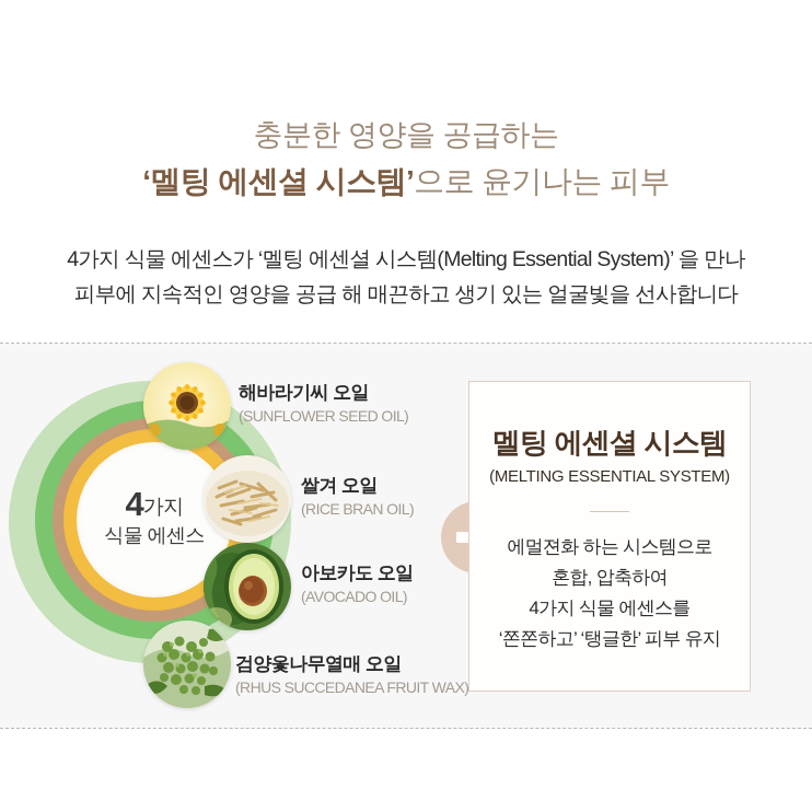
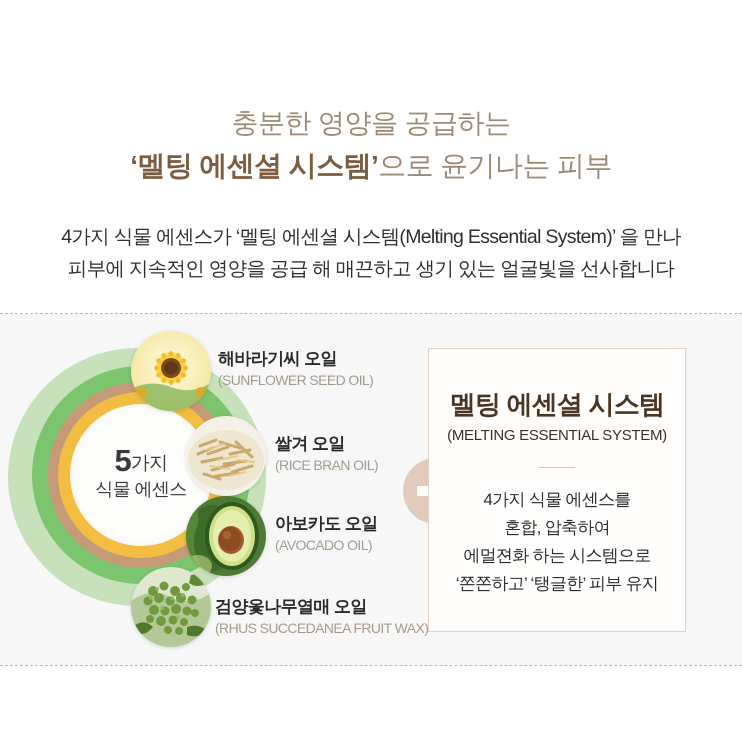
  충분한 영양을 공급하는
  ‘멜팅 에센셜 시스템’으로 윤기나는 피부
  4가지 식물 에센스가 ‘멜팅 에센셜 시스템(Melting Essential System)’ 을 만나
  피부에 지속적인 영양을 공급 해 매끈하고 생기 있는 얼굴빛을 선사합니다
- 4가지
+ 5가지
  식물 에센스
  해바라기씨 오일
  (SUNFLOWER SEED OIL)
  쌀겨 오일
  (RICE BRAN OIL)
  아보카도 오일
  (AVOCADO OIL)
  검양옻나무열매 오일
  (RHUS SUCCEDANEA FRUIT WAX)
  멜팅 에센셜 시스템
  (MELTING ESSENTIAL SYSTEM)
- 에멀젼화 하는 시스템으로
+ 4가지 식물 에센스를
  혼합, 압축하여
- 4가지 식물 에센스를
+ 에멀젼화 하는 시스템으로
  ‘쫀쫀하고’ ‘탱글한’ 피부 유지
